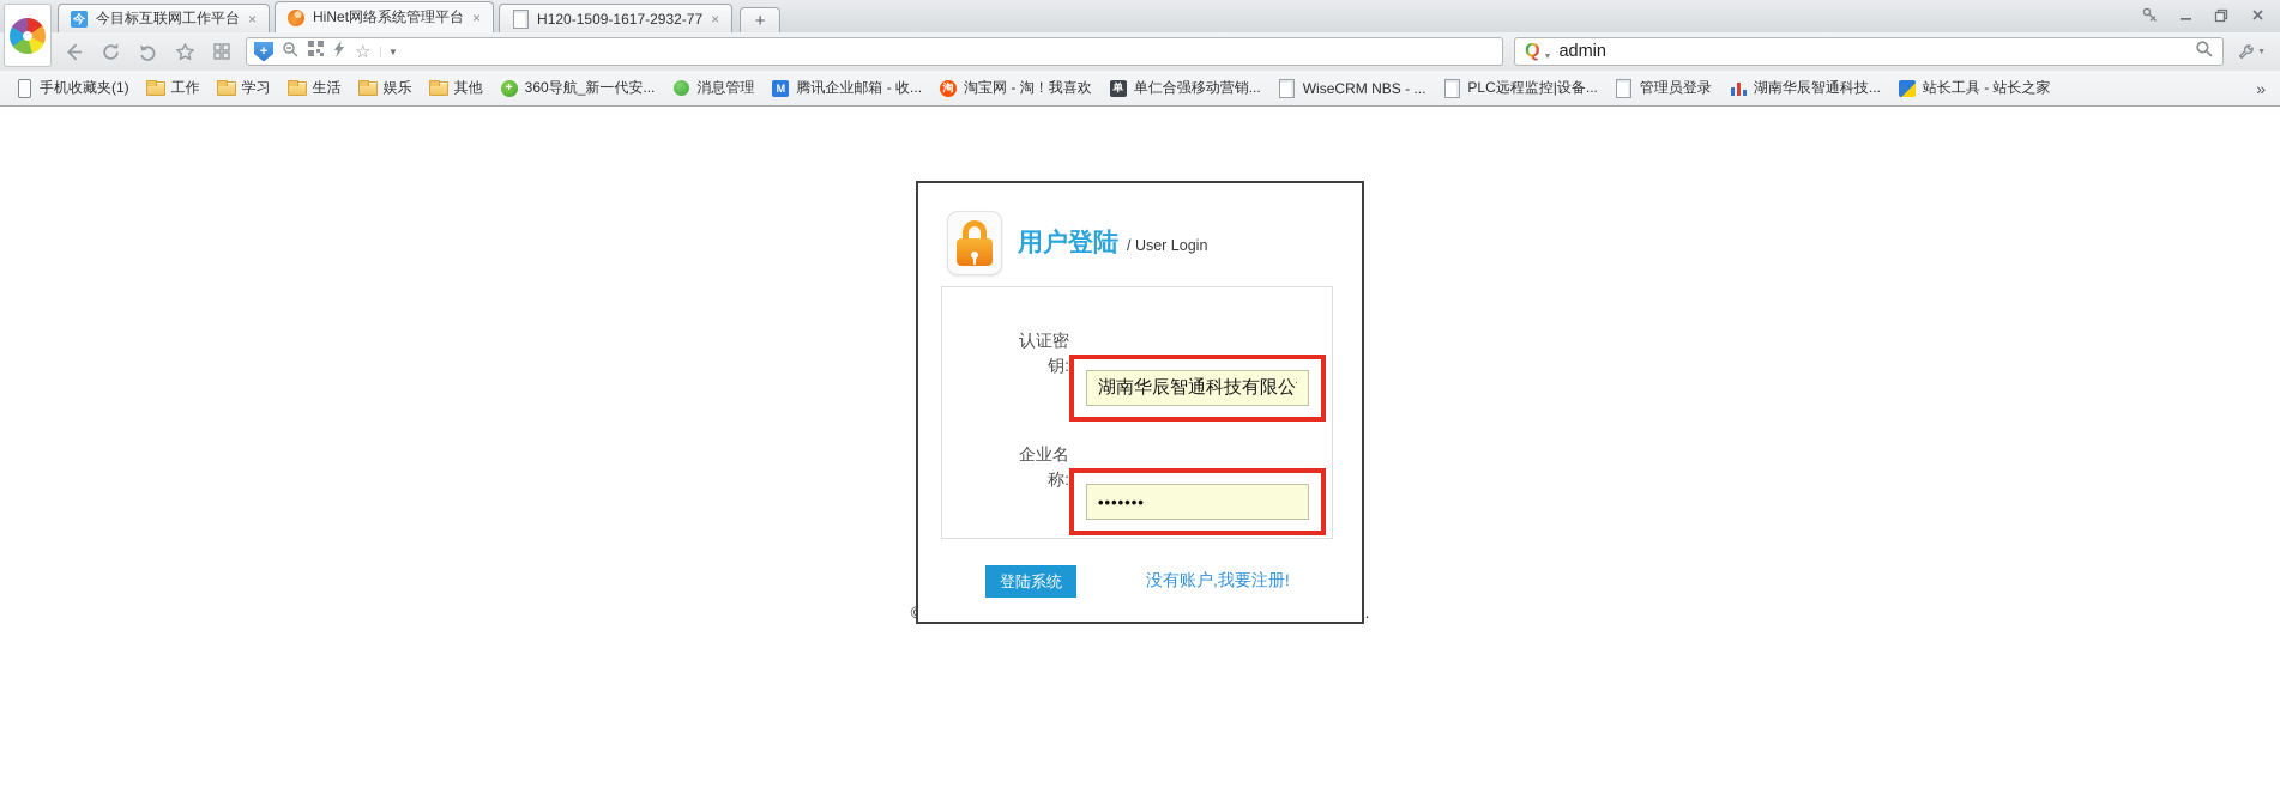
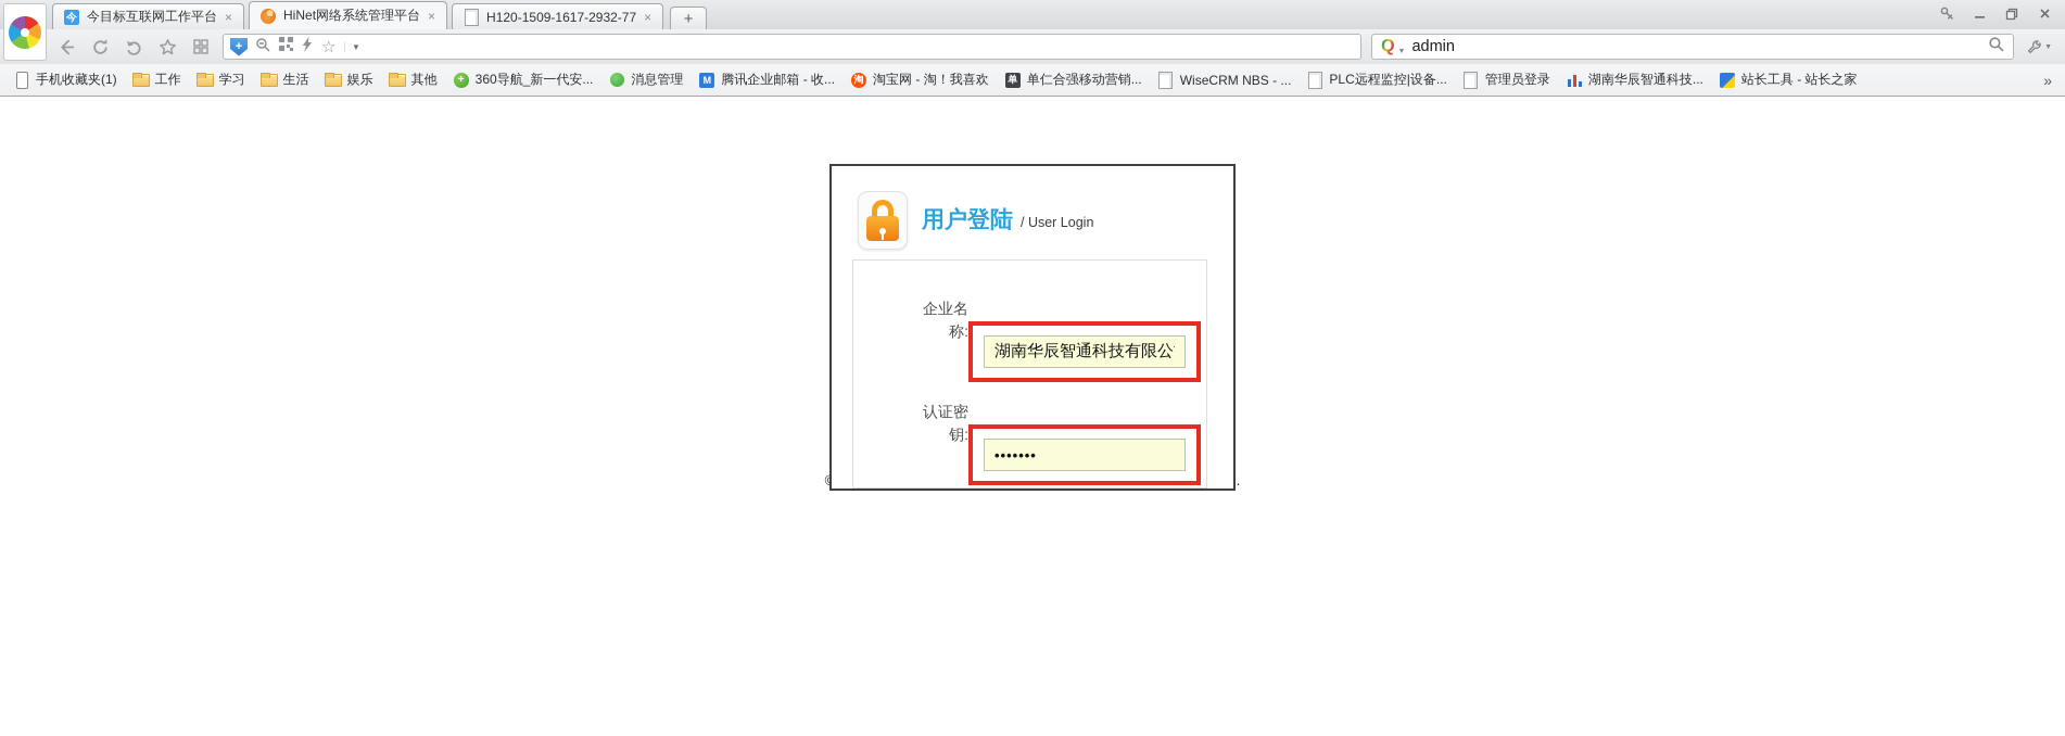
  今目标互联网工作平台
  HiNet网络系统管理平台
  H120-1509-1617-2932-77
  +
  +
  ☆
  ▼
  Q
  admin
  手机收藏夹(1)
  工作
  学习
  生活
  娱乐
  其他
  360导航_新一代安...
  消息管理
  腾讯企业邮箱 - 收...
  淘宝网 - 淘！我喜欢
  单仁合强移动营销...
  WiseCRM NBS - ...
  PLC远程监控|设备...
  管理员登录
  湖南华辰智通科技...
  站长工具 - 站长之家
  »
  用户登陆
  / User Login
- 认证密钥:
+ 企业名称:
  湖南华辰智通科技有限公
- 企业名称:
+ 认证密钥:
  •••••••
- 登陆系统
- 没有账户,我要注册!
